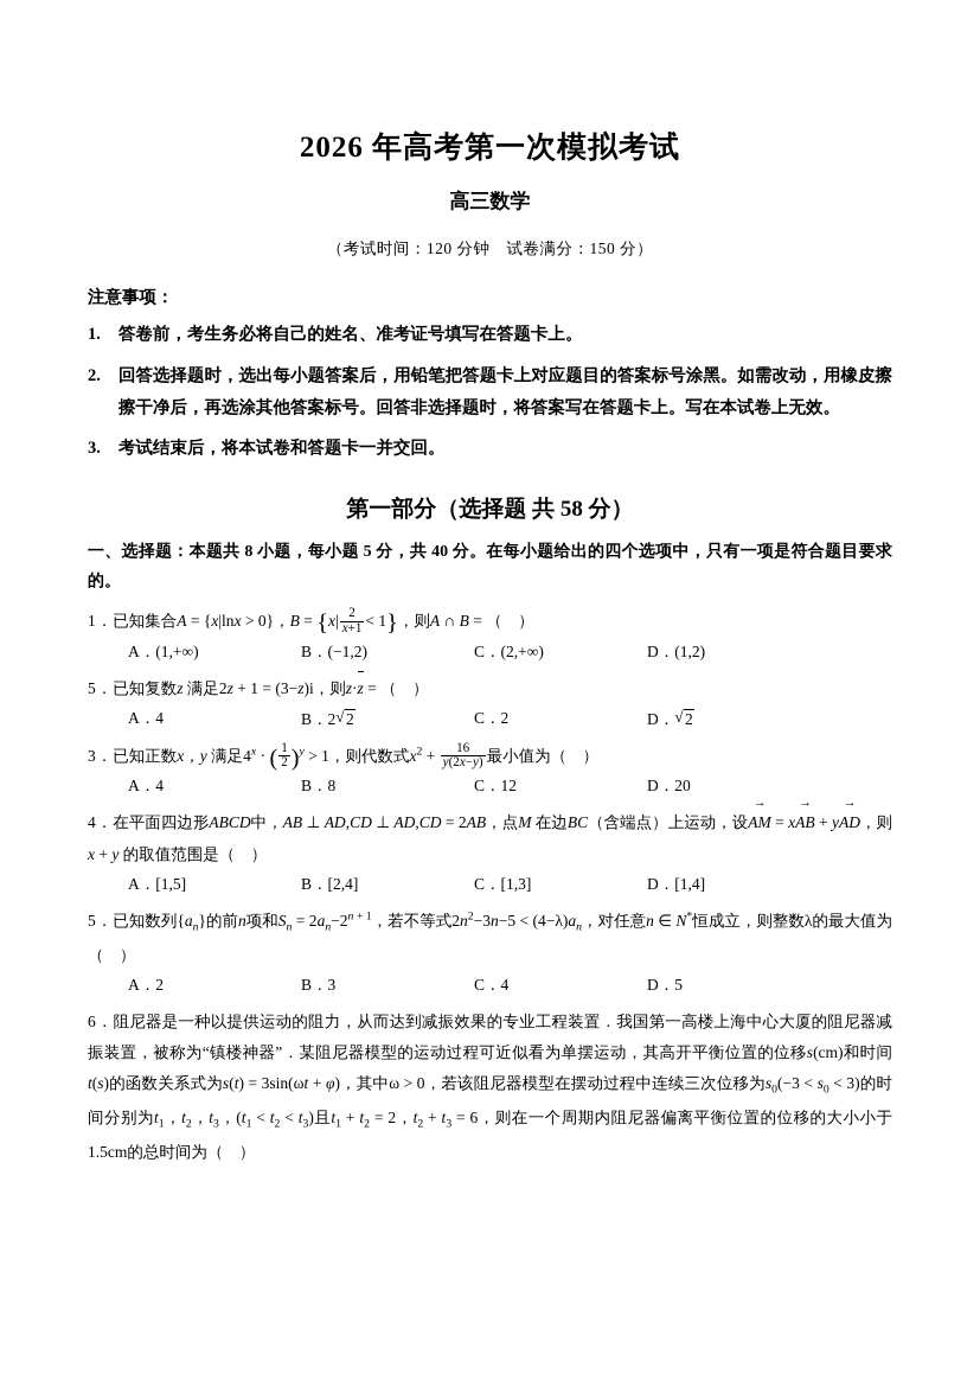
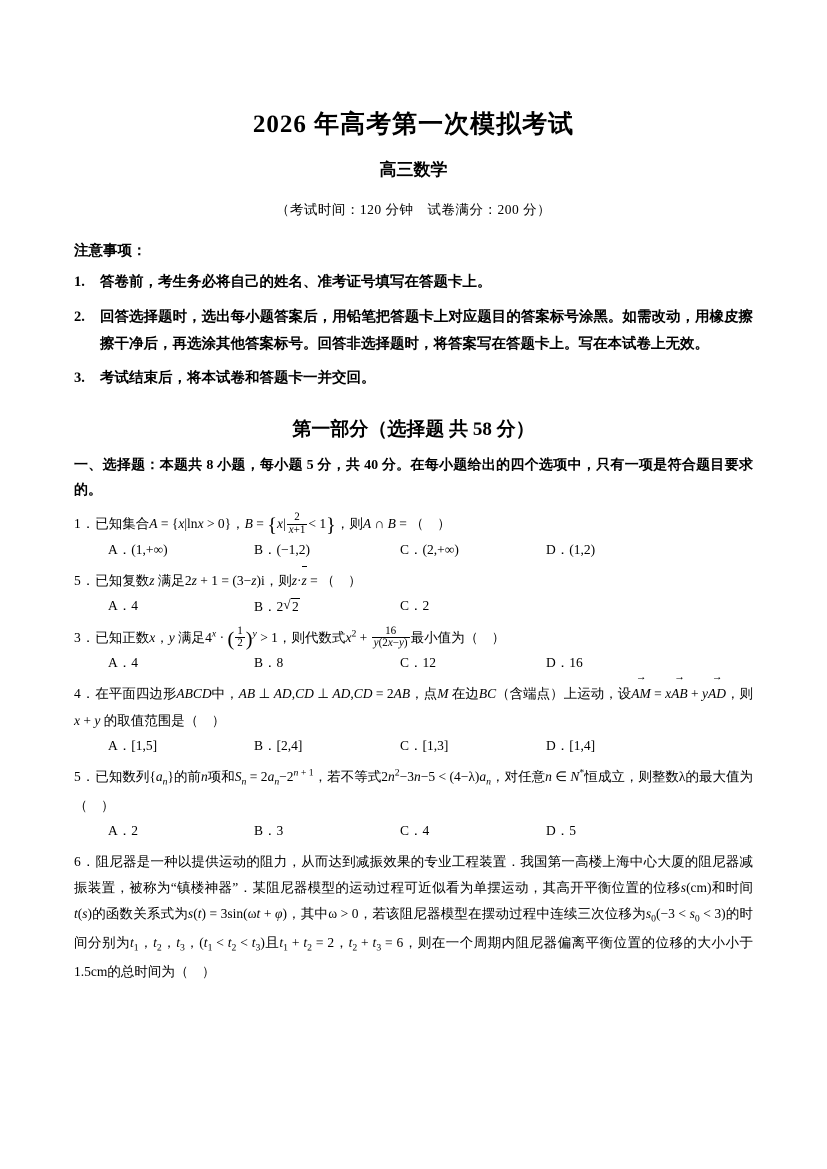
  2026 年高考第一次模拟考试
  高三数学
- （考试时间：120 分钟 试卷满分：150 分）
+ （考试时间：120 分钟 试卷满分：200 分）
  注意事项：
  1. 答卷前，考生务必将自己的姓名、准考证号填写在答题卡上。
  2. 回答选择题时，选出每小题答案后，用铅笔把答题卡上对应题目的答案标号涂黑。如需改动，用橡皮擦擦干净后，再选涂其他答案标号。回答非选择题时，将答案写在答题卡上。写在本试卷上无效。
  3. 考试结束后，将本试卷和答题卡一并交回。
  第一部分（选择题 共 58 分）
  一、选择题：本题共 8 小题，每小题 5 分，共 40 分。在每小题给出的四个选项中，只有一项是符合题目要求的。
  1．已知集合A = {x|lnx > 0}，B = {x|
  2
  x+1
  < 1}，则A ∩ B = （ ）
  A．(1,+∞)
  B．(−1,2)
  C．(2,+∞)
  D．(1,2)
  5．已知复数z 满足2z + 1 = (3−z)i，则z·z = （ ）
  A．4
  B．2 2
  C．2
- D． 2
  3．已知正数x，y 满足4x · (
  1
  2
  )y > 1，则代数式x2 +
  16
  y(2x−y)
  最小值为（ ）
  A．4
  B．8
  C．12
- D．20
+ D．16
  4．在平面四边形ABCD中，AB ⊥ AD,CD ⊥ AD,CD = 2AB，点M 在边BC（含端点）上运动，设AM = xAB + yAD，则x + y 的取值范围是（ ）
  A．[1,5]
  B．[2,4]
  C．[1,3]
  D．[1,4]
  5．已知数列{an}的前n项和Sn = 2an−2n + 1，若不等式2n2−3n−5 < (4−λ)an，对任意n ∈ N*恒成立，则整数λ的最大值为（ ）
  A．2
  B．3
  C．4
  D．5
  6．阻尼器是一种以提供运动的阻力，从而达到减振效果的专业工程装置．我国第一高楼上海中心大厦的阻尼器减振装置，被称为“镇楼神器”．某阻尼器模型的运动过程可近似看为单摆运动，其高开平衡位置的位移s(cm)和时间t(s)的函数关系式为s(t) = 3sin(ωt + φ)，其中ω > 0，若该阻尼器模型在摆动过程中连续三次位移为s0(−3 < s0 < 3)的时间分别为t1，t2，t3，(t1 < t2 < t3)且t1 + t2 = 2，t2 + t3 = 6，则在一个周期内阻尼器偏离平衡位置的位移的大小小于1.5cm的总时间为（ ）
